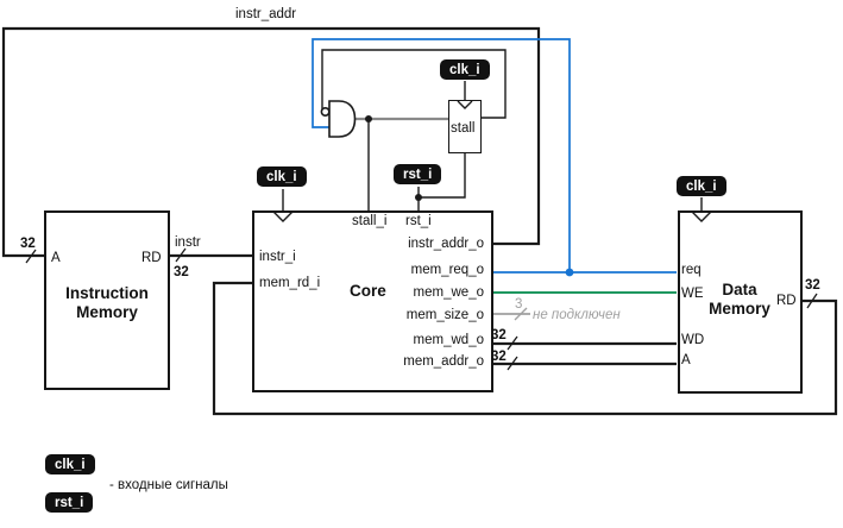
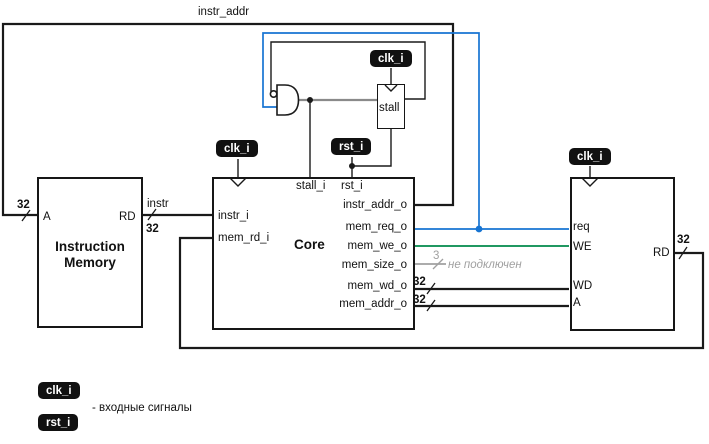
  Instruction Memory
  Core
- Data Memory
  stall
  A
  RD
  stall_i
  rst_i
  instr_i
  mem_rd_i
  instr_addr_o
  mem_req_o
  mem_we_o
  mem_size_o
  mem_wd_o
  mem_addr_o
  req
  WE
  WD
  A
  RD
  instr_addr
  instr
  не подключен
  32
  32
  32
  3
  32
  32
  clk_i
  clk_i
  rst_i
  clk_i
  clk_i
  rst_i
  - входные сигналы
